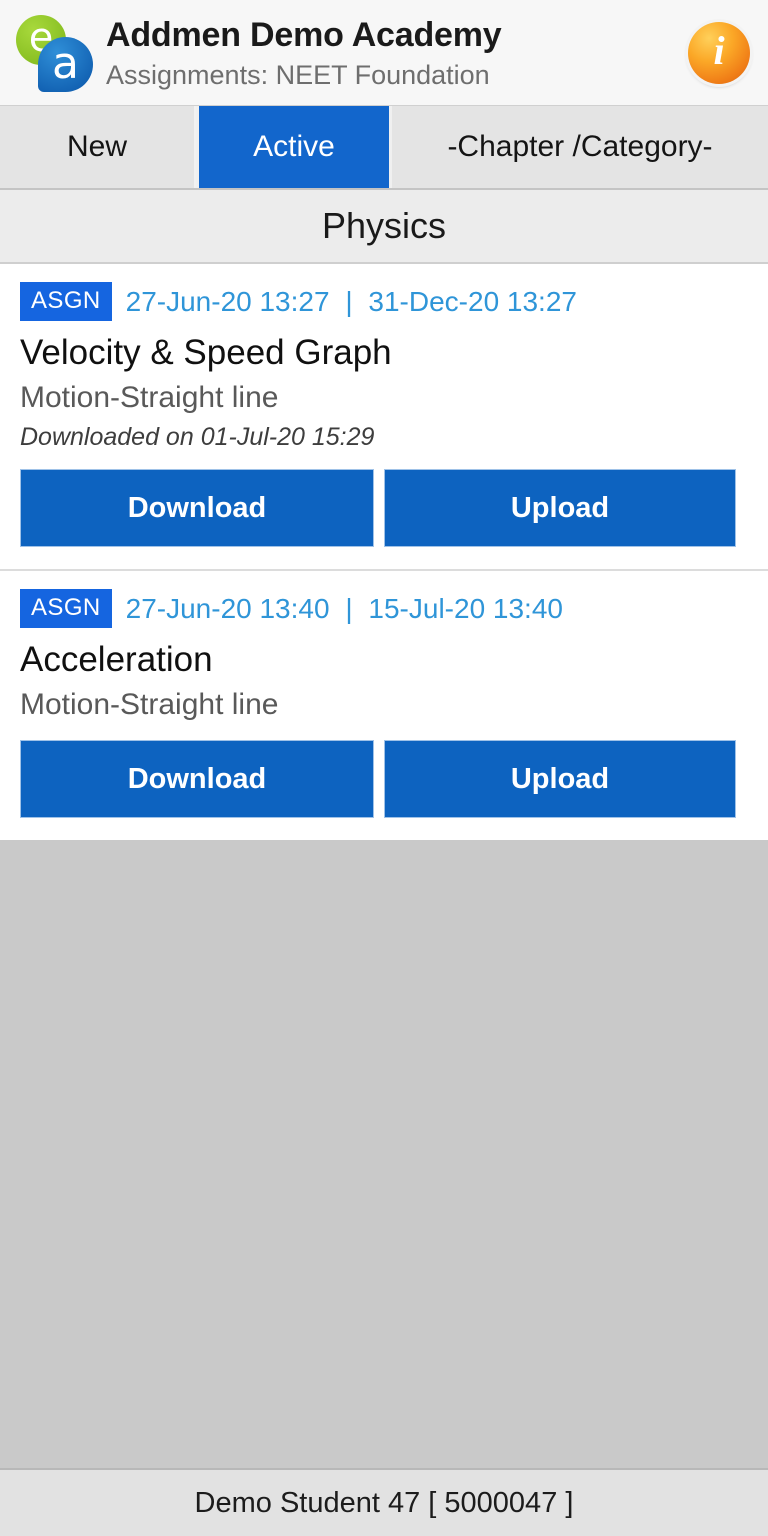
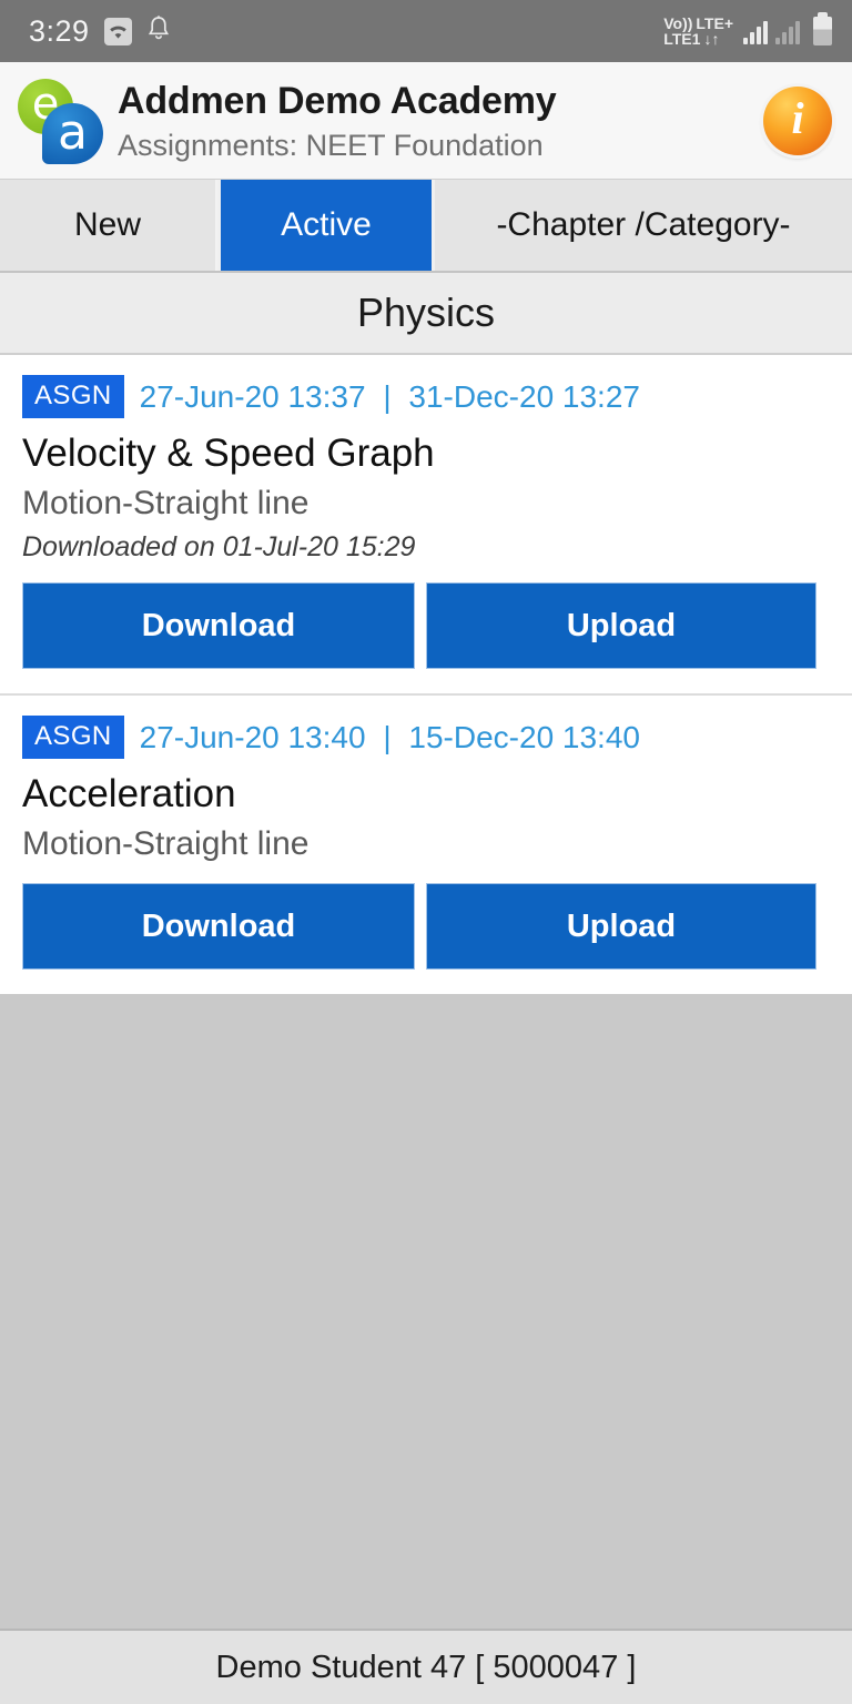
+ 3:29
+ Vo))
+ LTE+
+ LTE1
+ ↓↑
  e
  a
  Addmen Demo Academy
  Assignments: NEET Foundation
  i
  New
  Active
  -Chapter /Category-
  Physics
  ASGN
- 27-Jun-20 13:27 | 31-Dec-20 13:27
+ 27-Jun-20 13:37 | 31-Dec-20 13:27
  Velocity & Speed Graph
  Motion-Straight line
  Downloaded on 01-Jul-20 15:29
  Download
  Upload
  ASGN
- 27-Jun-20 13:40 | 15-Jul-20 13:40
+ 27-Jun-20 13:40 | 15-Dec-20 13:40
  Acceleration
  Motion-Straight line
  Download
  Upload
  Demo Student 47 [ 5000047 ]
